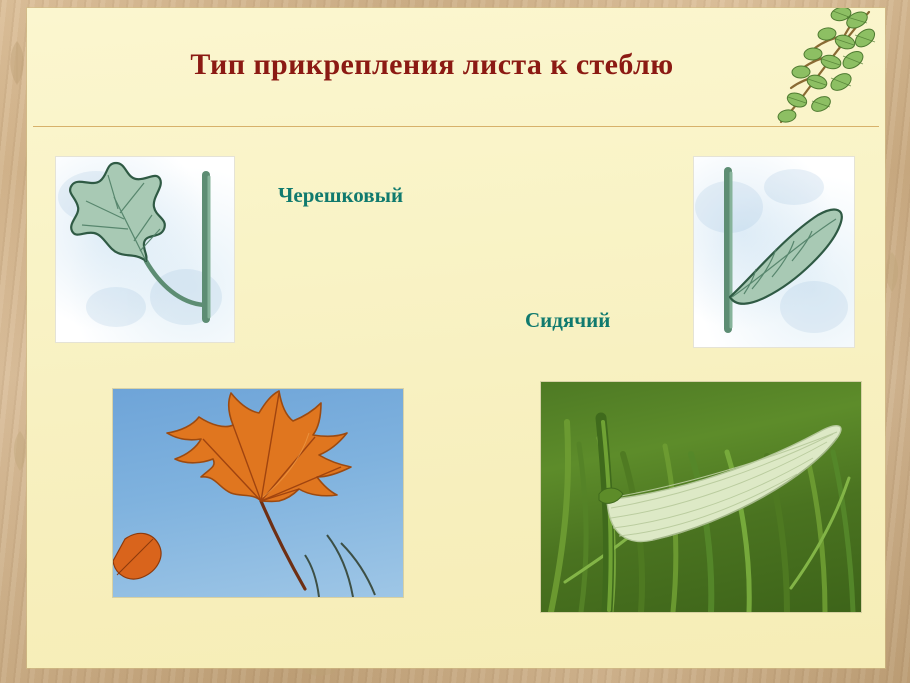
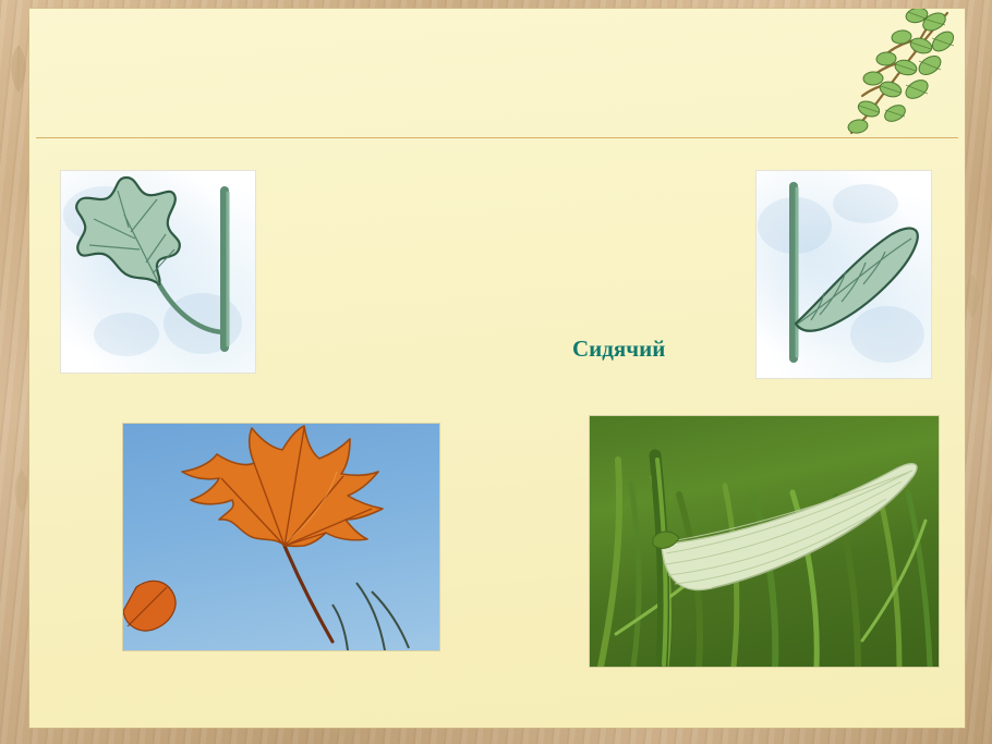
- Тип прикрепления листа к стеблю
- Черешковый
  Сидячий
